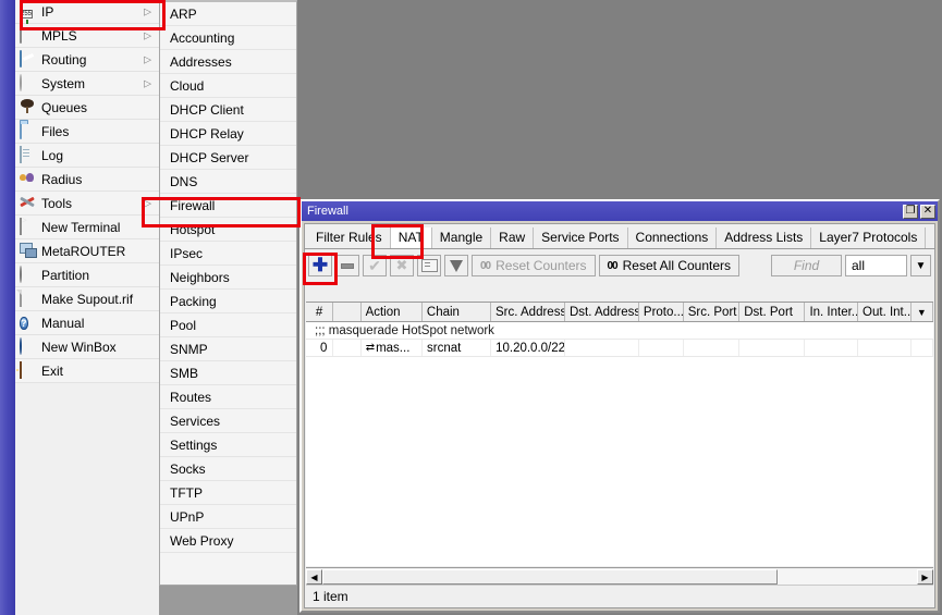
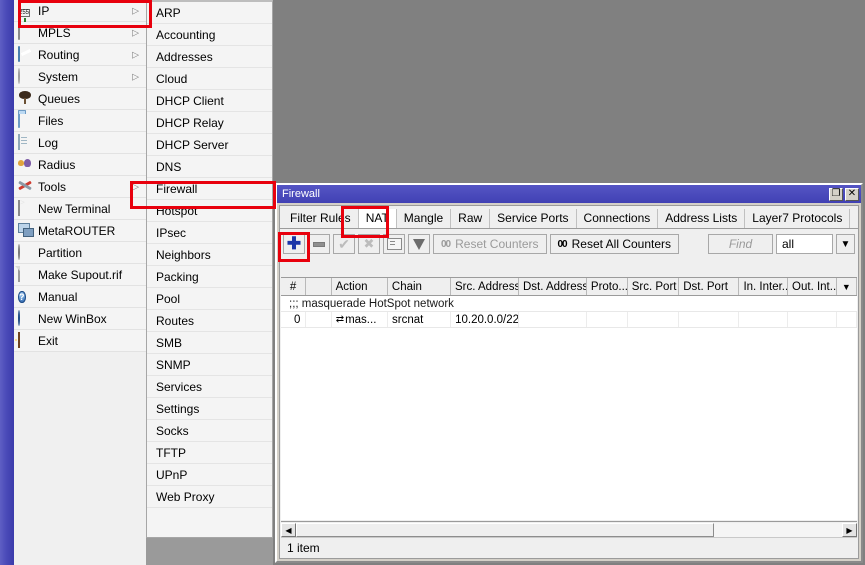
  IP
  ▷
  MPLS
  ▷
  Routing
  ▷
  System
  ▷
  Queues
  Files
  Log
  Radius
  Tools
  ▷
  New Terminal
  MetaROUTER
  Partition
  Make Supout.rif
  ?
  Manual
  New WinBox
  Exit
  ARP
  Accounting
  Addresses
  Cloud
  DHCP Client
  DHCP Relay
  DHCP Server
  DNS
  Firewall
  Hotspot
  IPsec
  Neighbors
  Packing
  Pool
- SNMP
+ Routes
  SMB
- Routes
+ SNMP
  Services
  Settings
  Socks
  TFTP
  UPnP
  Web Proxy
  Firewall
  ❐
  ✕
  Filter Rules
  NAT
  Mangle
  Raw
  Service Ports
  Connections
  Address Lists
  Layer7 Protocols
  ✚
  ✔
  ✖
  00
  Reset Counters
  00
  Reset All Counters
  Find
  all
  ▼
  #
  Action
  Chain
  Src. Address
  Dst. Address
  Proto...
  Src. Port
  Dst. Port
  In. Inter..
  Out. Int..
  ▼
  ;;; masquerade HotSpot network
  0
  ⇄
  mas...
  srcnat
  10.20.0.0/22
  ◀
  ▶
  1 item
